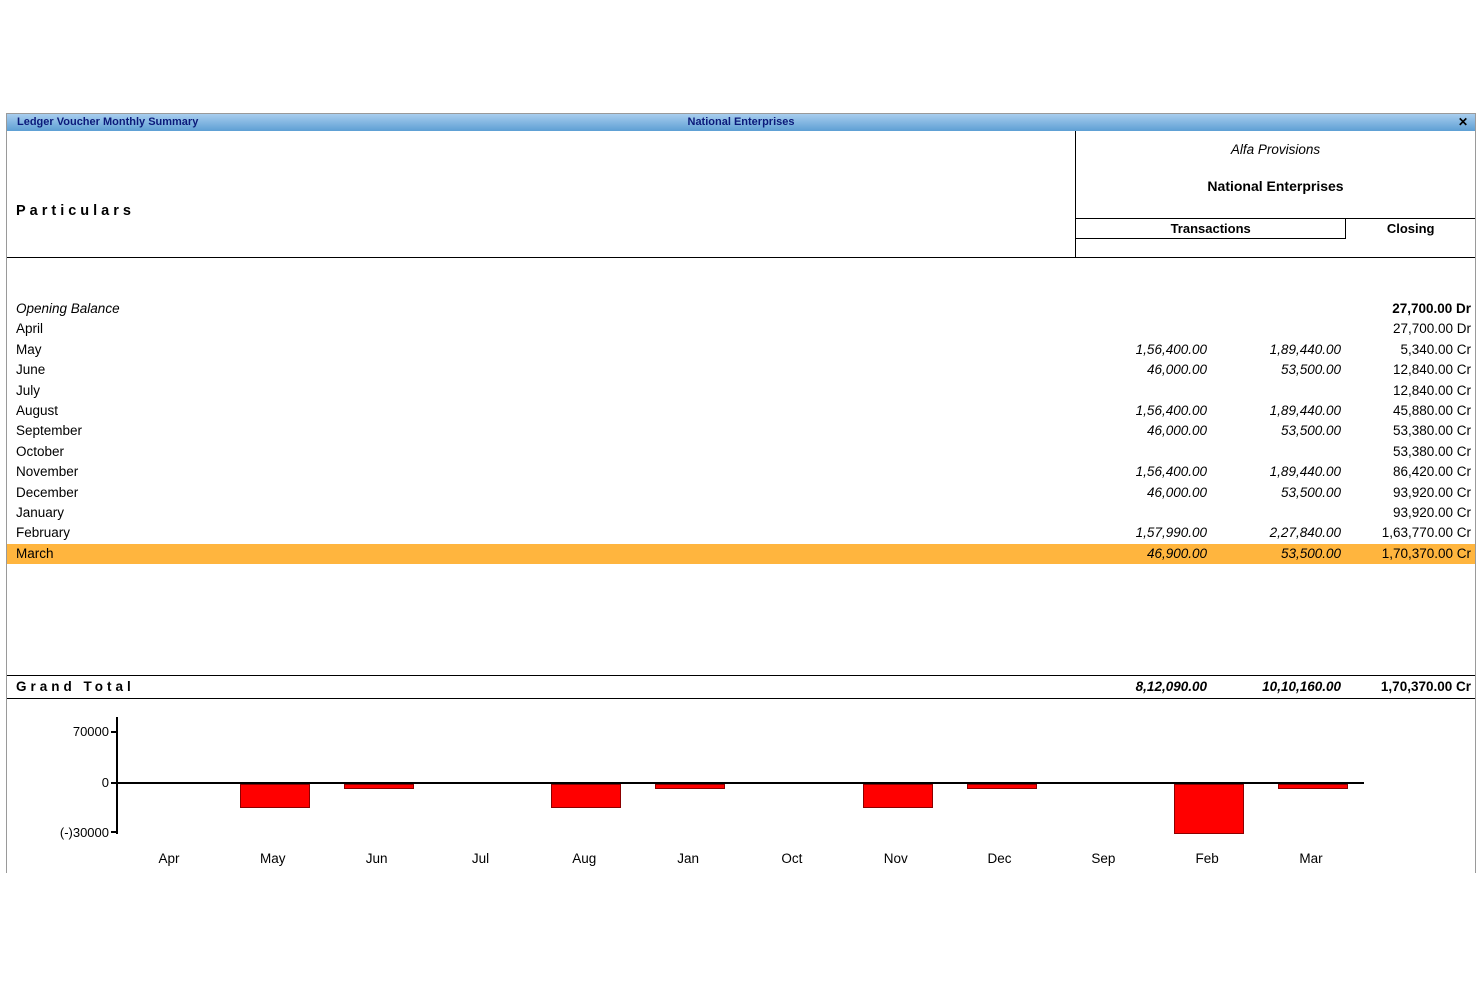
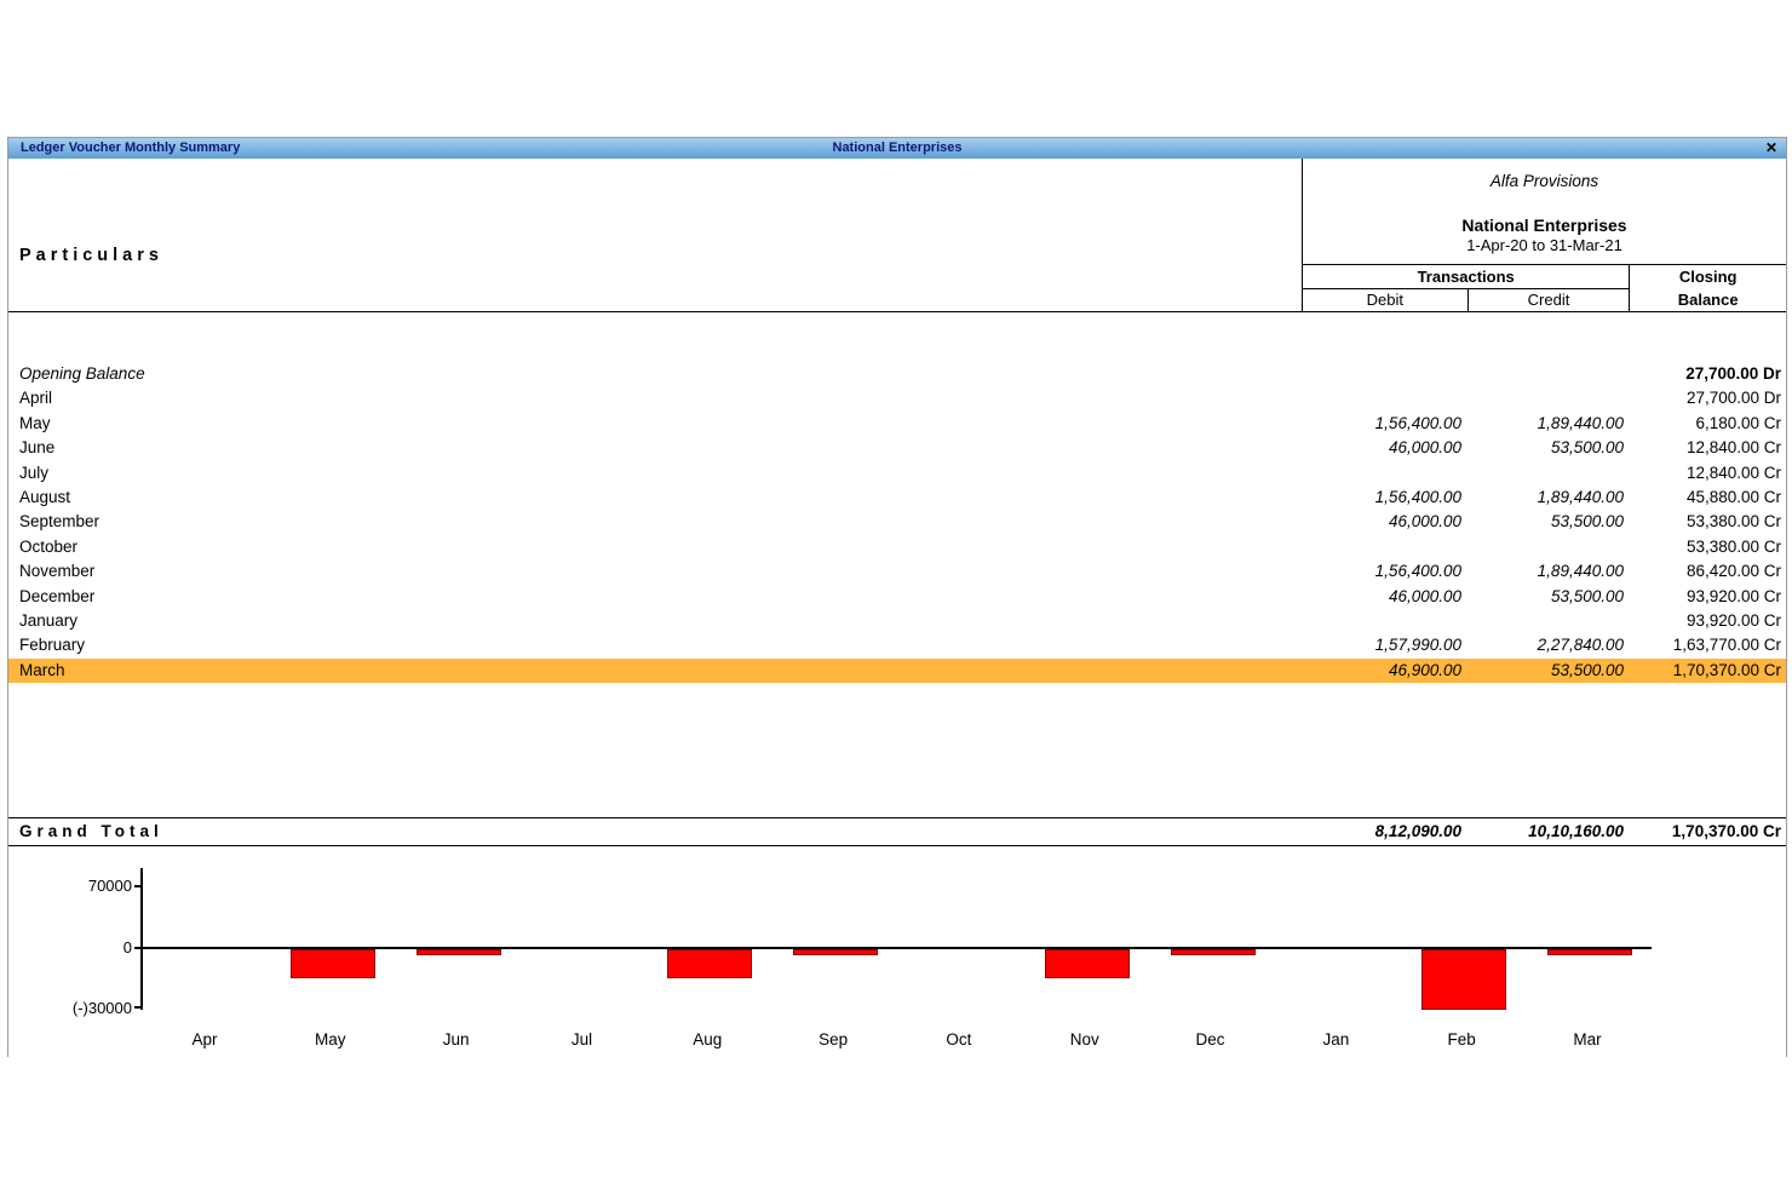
  Ledger Voucher Monthly Summary
  National Enterprises
  ✕
  Particulars
  Alfa Provisions
  National Enterprises
+ 1-Apr-20 to 31-Mar-21
  Transactions
  Closing
+ Debit
+ Credit
+ Balance
  Opening Balance
  27,700.00 Dr
  April
  27,700.00 Dr
  May
  1,56,400.00
  1,89,440.00
- 5,340.00 Cr
+ 6,180.00 Cr
  June
  46,000.00
  53,500.00
  12,840.00 Cr
  July
  12,840.00 Cr
  August
  1,56,400.00
  1,89,440.00
  45,880.00 Cr
  September
  46,000.00
  53,500.00
  53,380.00 Cr
  October
  53,380.00 Cr
  November
  1,56,400.00
  1,89,440.00
  86,420.00 Cr
  December
  46,000.00
  53,500.00
  93,920.00 Cr
  January
  93,920.00 Cr
  February
  1,57,990.00
  2,27,840.00
  1,63,770.00 Cr
  March
  46,900.00
  53,500.00
  1,70,370.00 Cr
  Grand Total
  8,12,090.00
  10,10,160.00
  1,70,370.00 Cr
  70000
  0
  (-)30000
  Apr
  May
  Jun
  Jul
  Aug
- Jan
+ Sep
  Oct
  Nov
  Dec
- Sep
+ Jan
  Feb
  Mar
